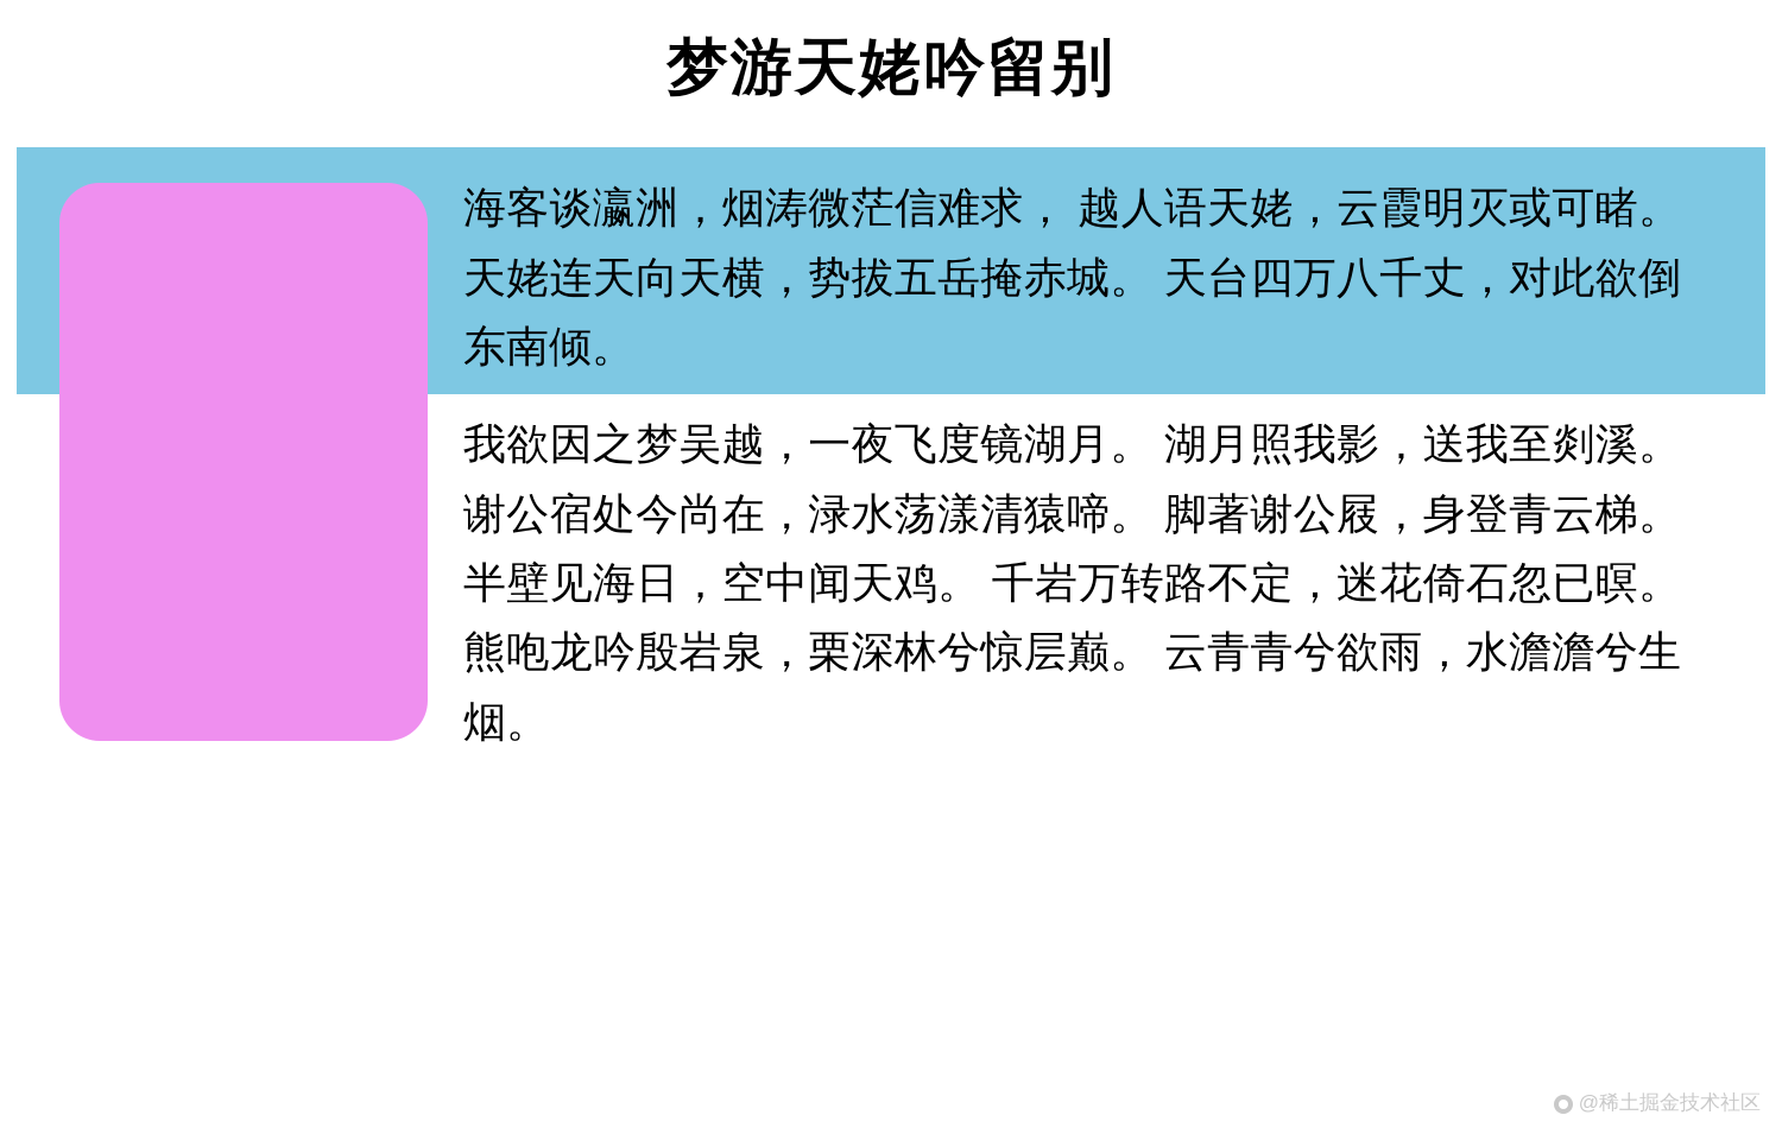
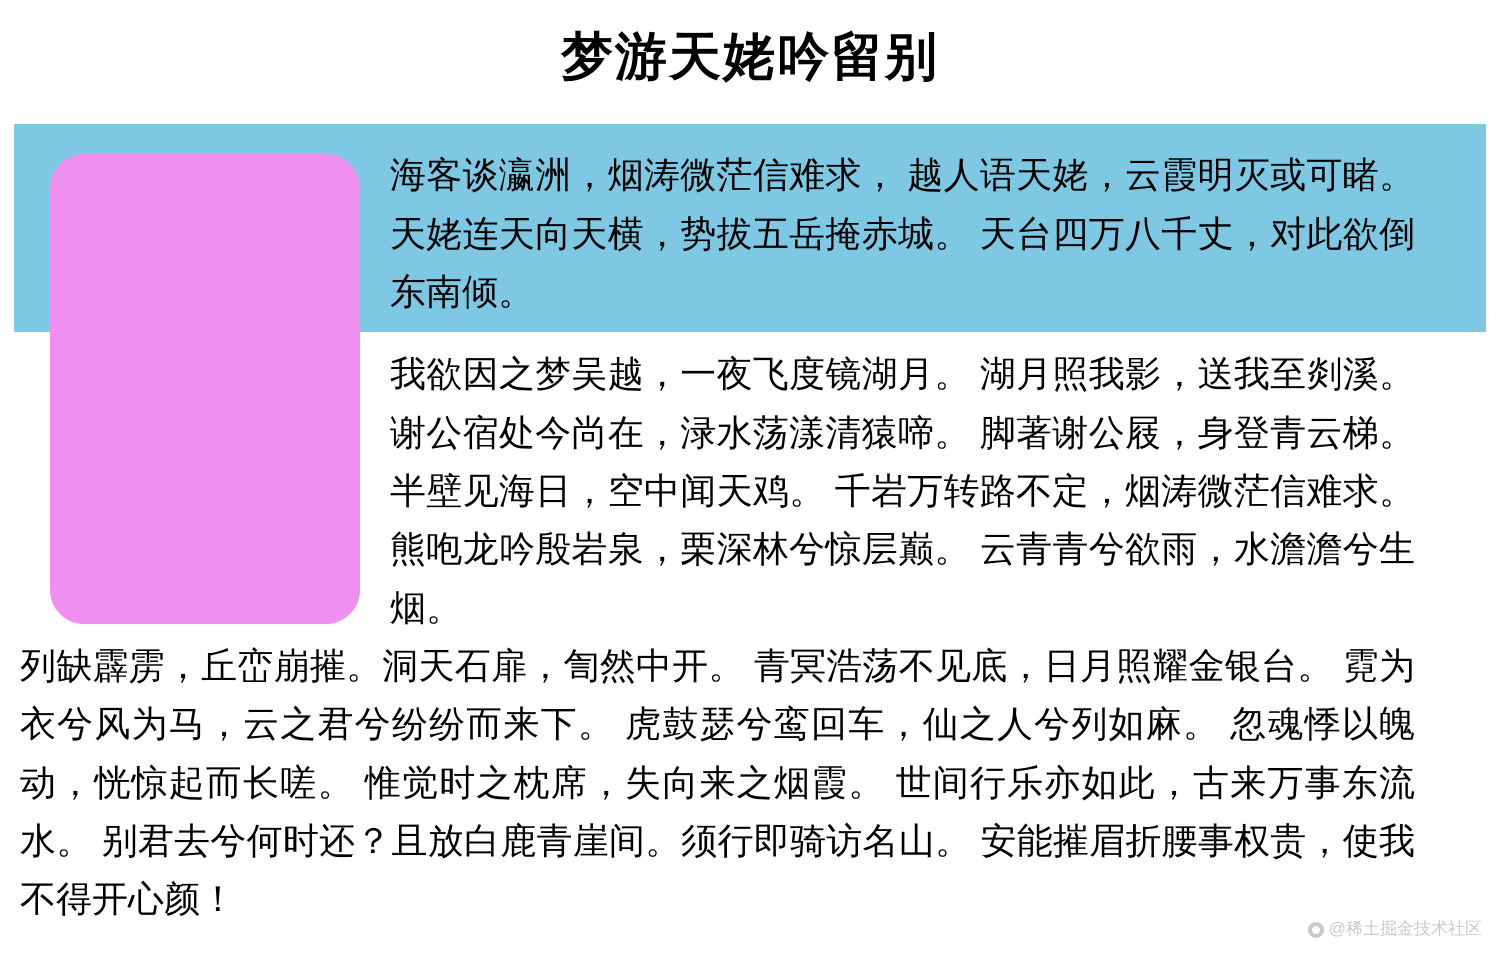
  梦游天姥吟留别
  海客谈瀛洲，烟涛微茫信难求， 越人语天姥，云霞明灭或可睹。 天姥连天向天横，势拔五岳掩赤城。 天台四万八千丈，对此欲倒东南倾。
- 我欲因之梦吴越，一夜飞度镜湖月。 湖月照我影，送我至剡溪。 谢公宿处今尚在，渌水荡漾清猿啼。 脚著谢公屐，身登青云梯。 半壁见海日，空中闻天鸡。 千岩万转路不定，迷花倚石忽已暝。 熊咆龙吟殷岩泉，栗深林兮惊层巅。 云青青兮欲雨，水澹澹兮生烟。
+ 我欲因之梦吴越，一夜飞度镜湖月。 湖月照我影，送我至剡溪。 谢公宿处今尚在，渌水荡漾清猿啼。 脚著谢公屐，身登青云梯。 半壁见海日，空中闻天鸡。 千岩万转路不定，烟涛微茫信难求。 熊咆龙吟殷岩泉，栗深林兮惊层巅。 云青青兮欲雨，水澹澹兮生烟。
+ 列缺霹雳，丘峦崩摧。洞天石扉，訇然中开。 青冥浩荡不见底，日月照耀金银台。 霓为衣兮风为马，云之君兮纷纷而来下。 虎鼓瑟兮鸾回车，仙之人兮列如麻。 忽魂悸以魄动，恍惊起而长嗟。 惟觉时之枕席，失向来之烟霞。 世间行乐亦如此，古来万事东流水。 别君去兮何时还？且放白鹿青崖间。须行即骑访名山。 安能摧眉折腰事权贵，使我不得开心颜！
  @稀土掘金技术社区
